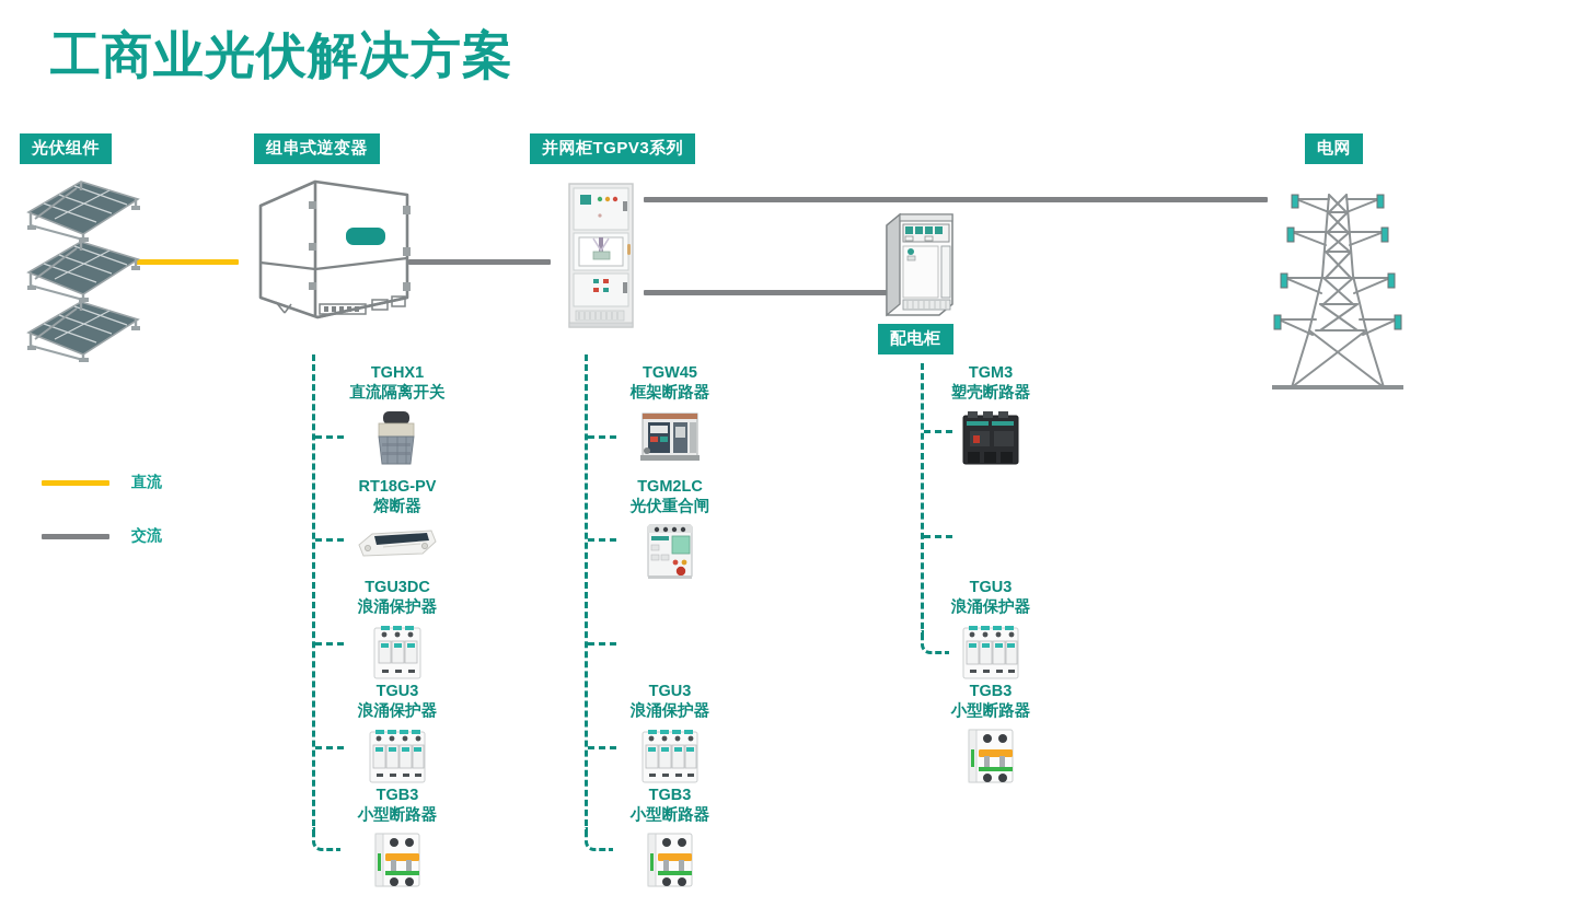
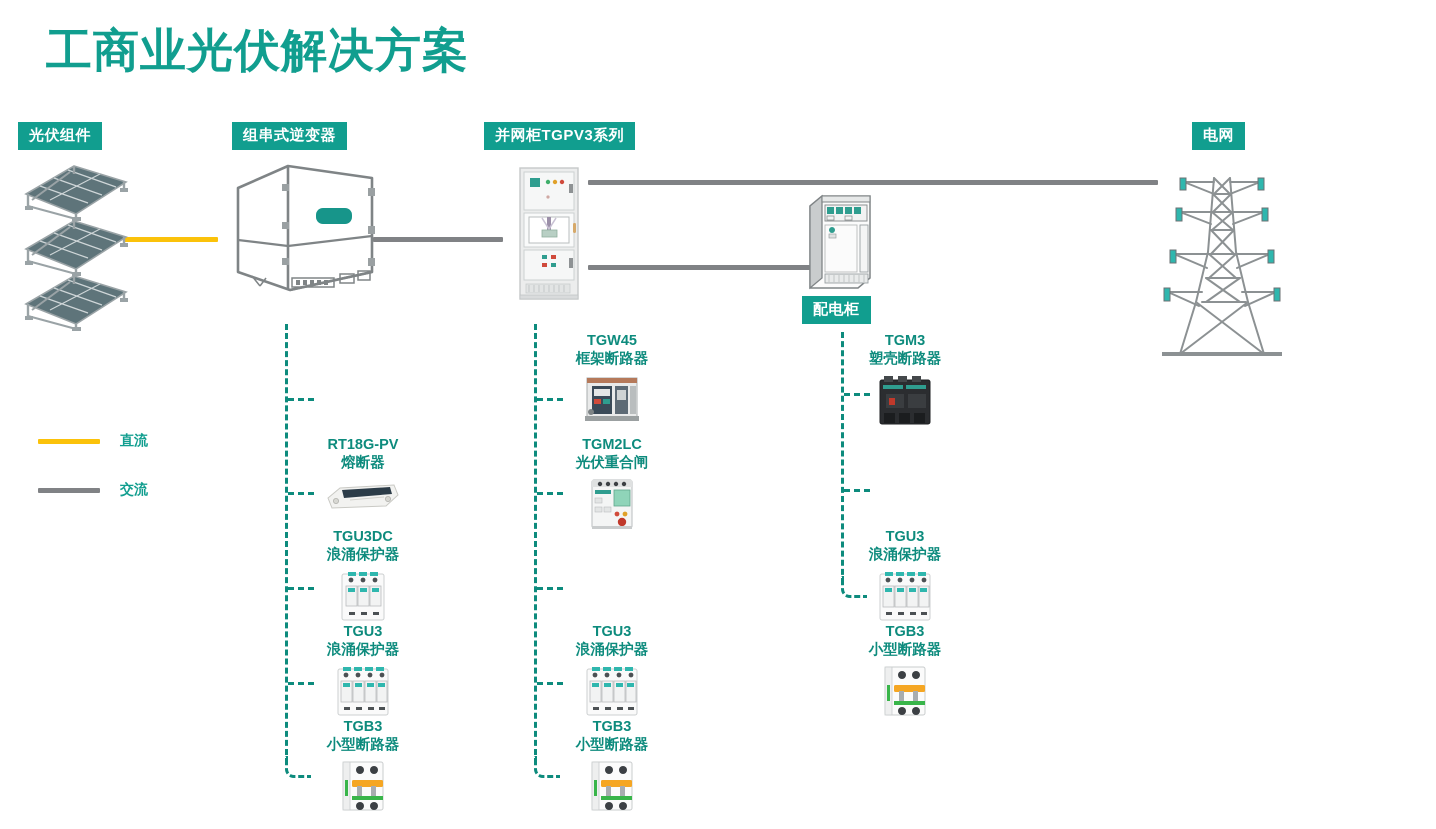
  工商业光伏解决方案
  光伏组件
  组串式逆变器
  并网柜TGPV3系列
  配电柜
  电网
  直流
  交流
- TGHX1
- 直流隔离开关
  RT18G-PV
  熔断器
  TGU3DC
  浪涌保护器
  TGU3
  浪涌保护器
  TGB3
  小型断路器
  TGW45
  框架断路器
  TGM2LC
  光伏重合闸
  TGU3
  浪涌保护器
  TGB3
  小型断路器
  TGM3
  塑壳断路器
  TGU3
  浪涌保护器
  TGB3
  小型断路器
